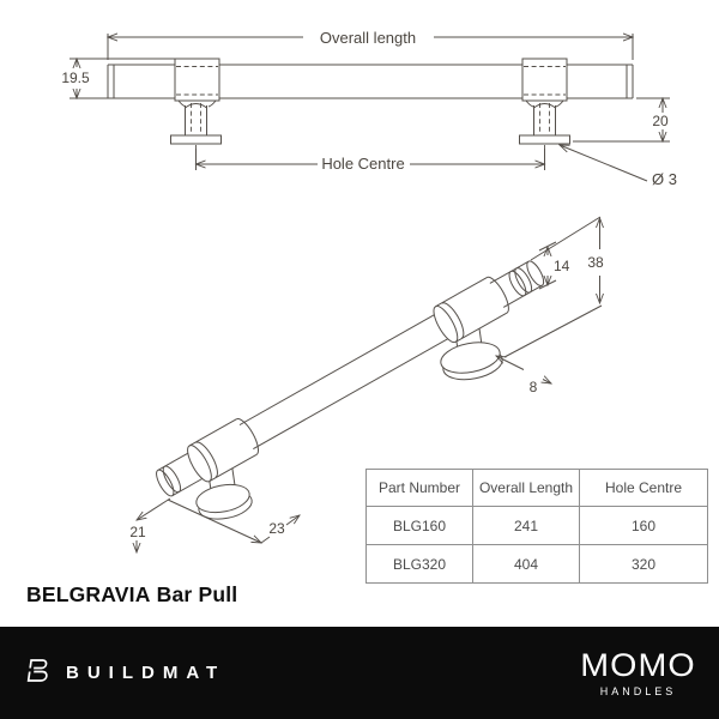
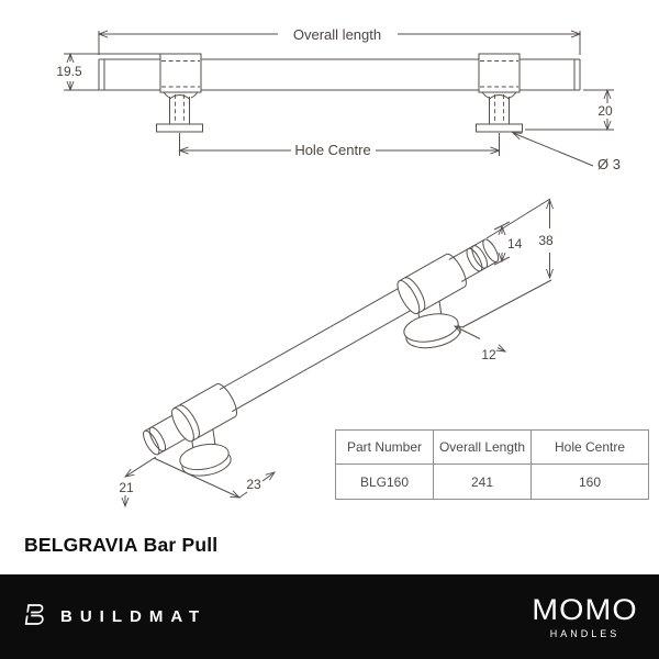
  Overall length
  19.5
  20
  Hole Centre
  Ø 3
  38
  14
- 8
+ 12
  21
  23
  BELGRAVIA Bar Pull
  Part Number	Overall Length	Hole Centre
  BLG160	241	160
- BLG320	404	320
  BUILDMAT
  MOMO
  HANDLES
